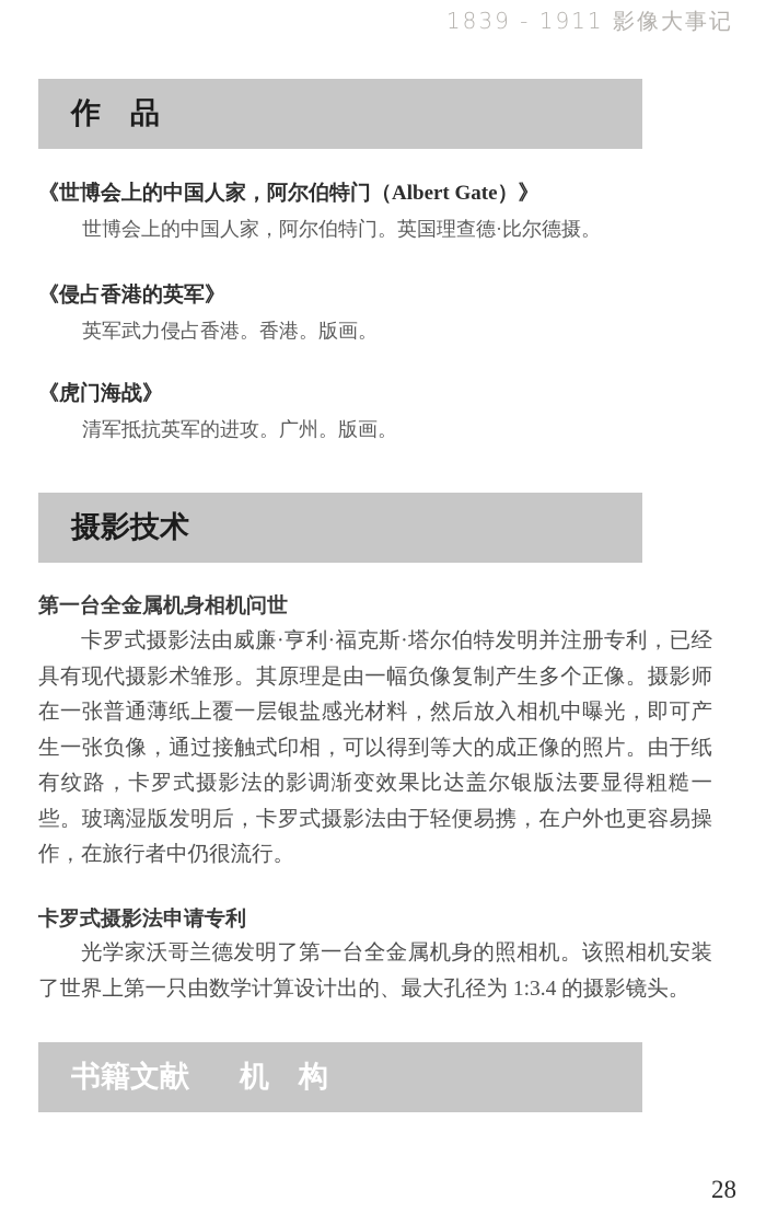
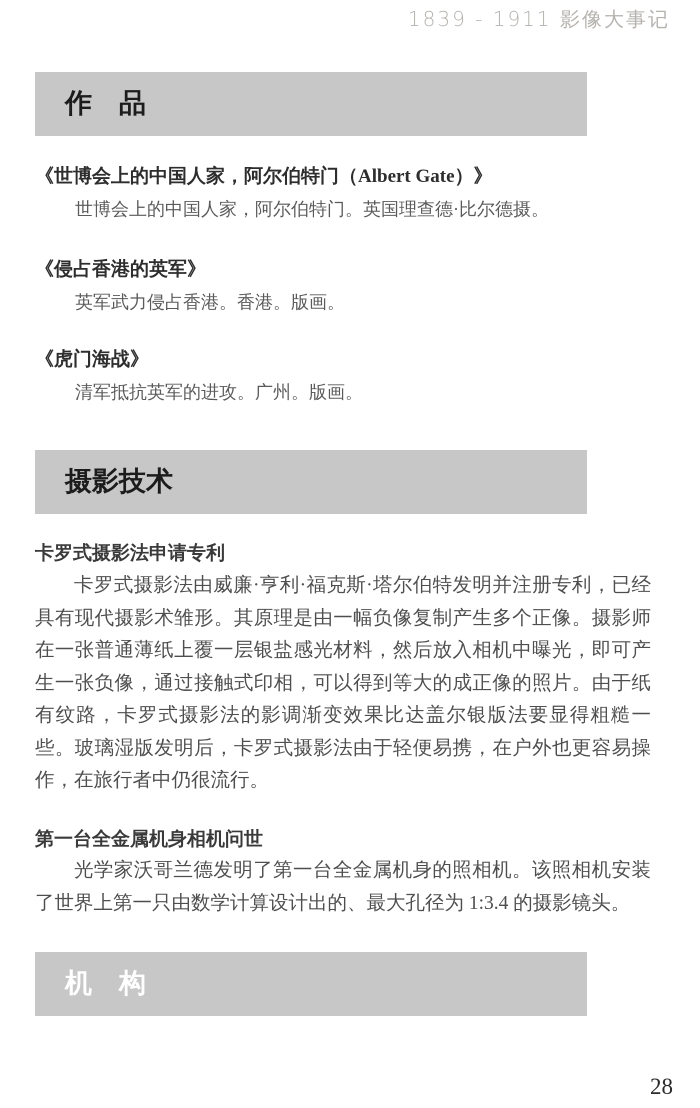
  1839 - 1911 影像大事记
  作 品
  《世博会上的中国人家，阿尔伯特门（Albert Gate）》
  世博会上的中国人家，阿尔伯特门。英国理查德·比尔德摄。
  《侵占香港的英军》
  英军武力侵占香港。香港。版画。
  《虎门海战》
  清军抵抗英军的进攻。广州。版画。
  摄影技术
- 第一台全金属机身相机问世
+ 卡罗式摄影法申请专利
  卡罗式摄影法由威廉·亨利·福克斯·塔尔伯特发明并注册专利，已经具有现代摄影术雏形。其原理是由一幅负像复制产生多个正像。摄影师在一张普通薄纸上覆一层银盐感光材料，然后放入相机中曝光，即可产生一张负像，通过接触式印相，可以得到等大的成正像的照片。由于纸有纹路，卡罗式摄影法的影调渐变效果比达盖尔银版法要显得粗糙一些。玻璃湿版发明后，卡罗式摄影法由于轻便易携，在户外也更容易操作，在旅行者中仍很流行。
- 卡罗式摄影法申请专利
+ 第一台全金属机身相机问世
  光学家沃哥兰德发明了第一台全金属机身的照相机。该照相机安装了世界上第一只由数学计算设计出的、最大孔径为 1:3.4 的摄影镜头。
- 书籍文献
  机 构
  28
